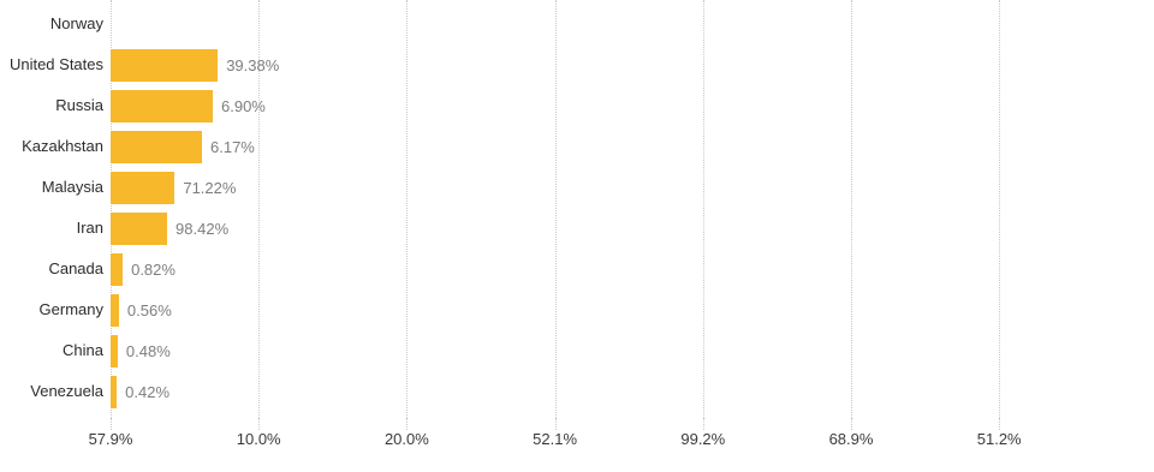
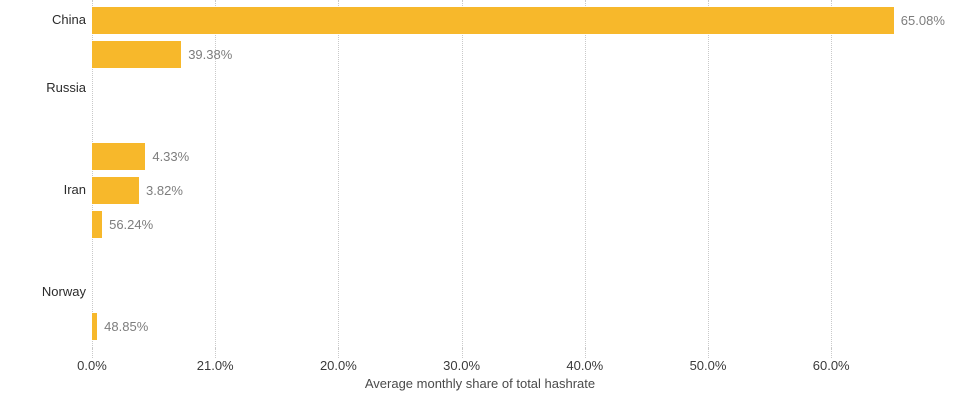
+ 65.08%
  39.38%
- 6.90%
- 6.17%
- 71.22%
+ 4.33%
- 98.42%
+ 3.82%
- 0.82%
+ 56.24%
- 0.56%
- 0.48%
- 0.42%
+ 48.85%
+ Average monthly share of total hashrate
- 57.9%
+ 0.0%
- 10.0%
+ 21.0%
  20.0%
- 52.1%
+ 30.0%
- 99.2%
+ 40.0%
- 68.9%
+ 50.0%
- 51.2%
+ 60.0%
- Norway
+ China
- United States
  Russia
- Kazakhstan
- Malaysia
  Iran
- Canada
- Germany
- China
+ Norway
- Venezuela
